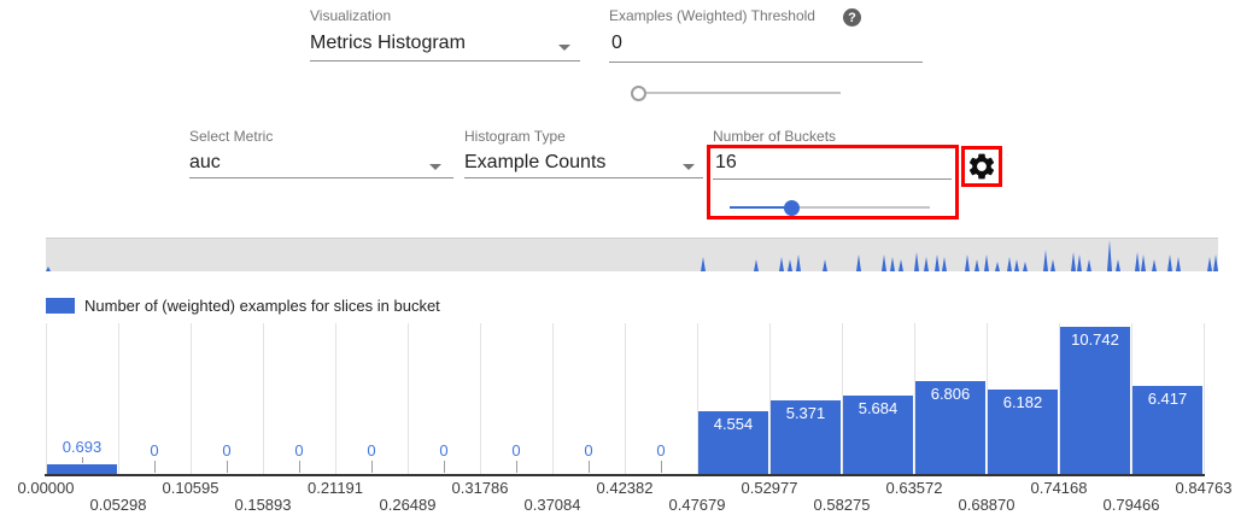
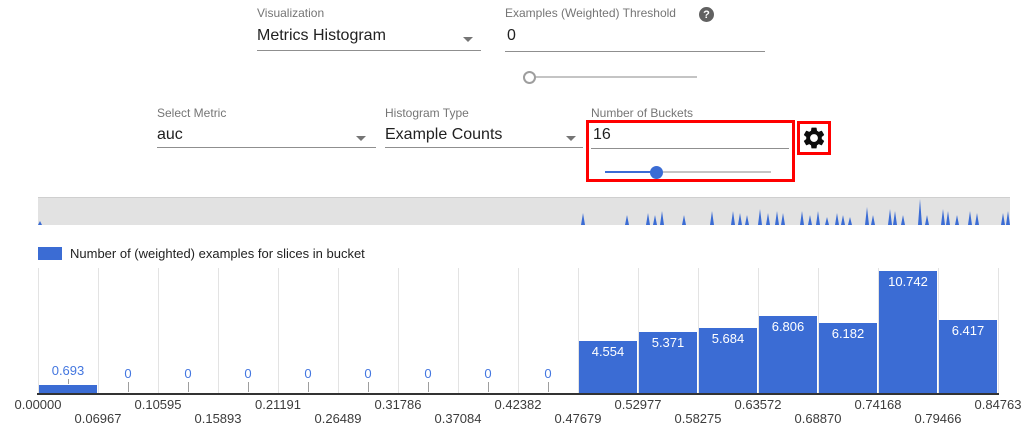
  Visualization
  Metrics Histogram
  Examples (Weighted) Threshold
  ?
  0
  Select Metric
  auc
  Histogram Type
  Example Counts
  Number of Buckets
  16
  Number of (weighted) examples for slices in bucket
  0.693
  0
  0
  0
  0
  0
  0
  0
  0
  4.554
  5.371
  5.684
  6.806
  6.182
  10.742
  6.417
  0.00000
- 0.05298
+ 0.06967
  0.10595
  0.15893
  0.21191
  0.26489
  0.31786
  0.37084
  0.42382
  0.47679
  0.52977
  0.58275
  0.63572
  0.68870
  0.74168
  0.79466
  0.84763
